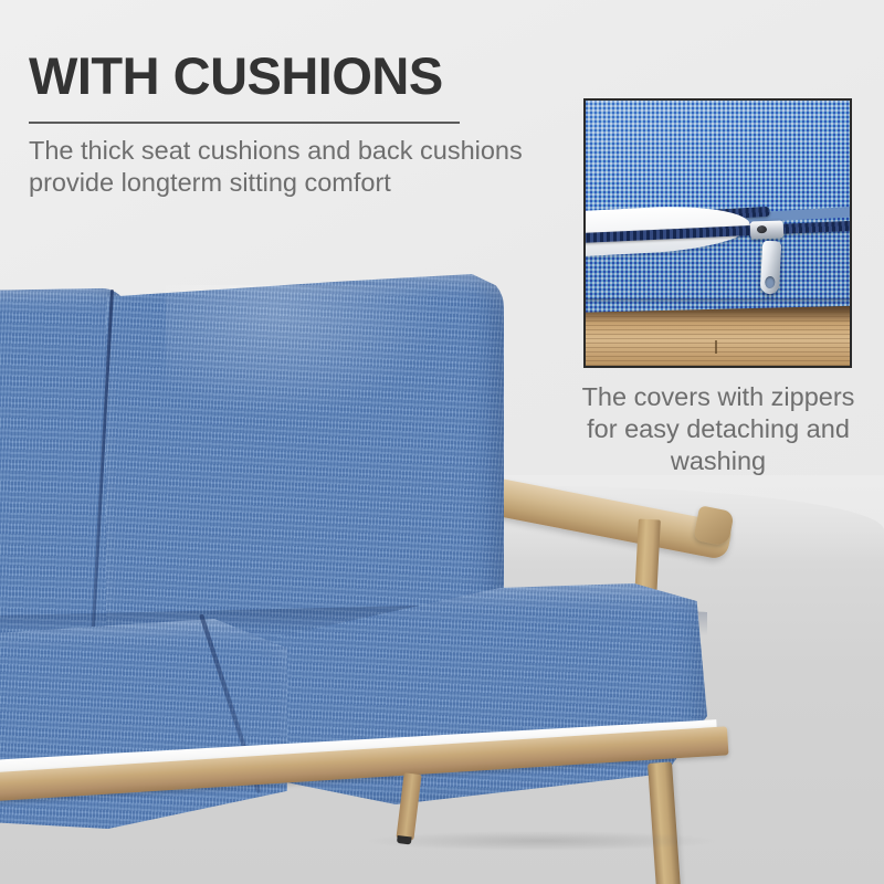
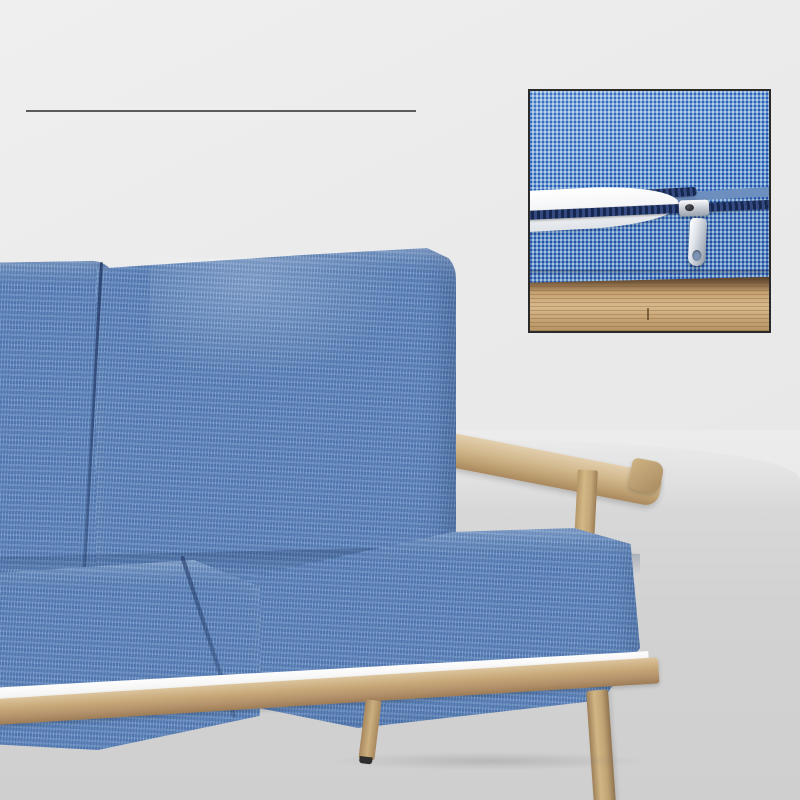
- WITH CUSHIONS
- The thick seat cushions and back cushions
- provide longterm sitting comfort
- The covers with zippers
- for easy detaching and
- washing
